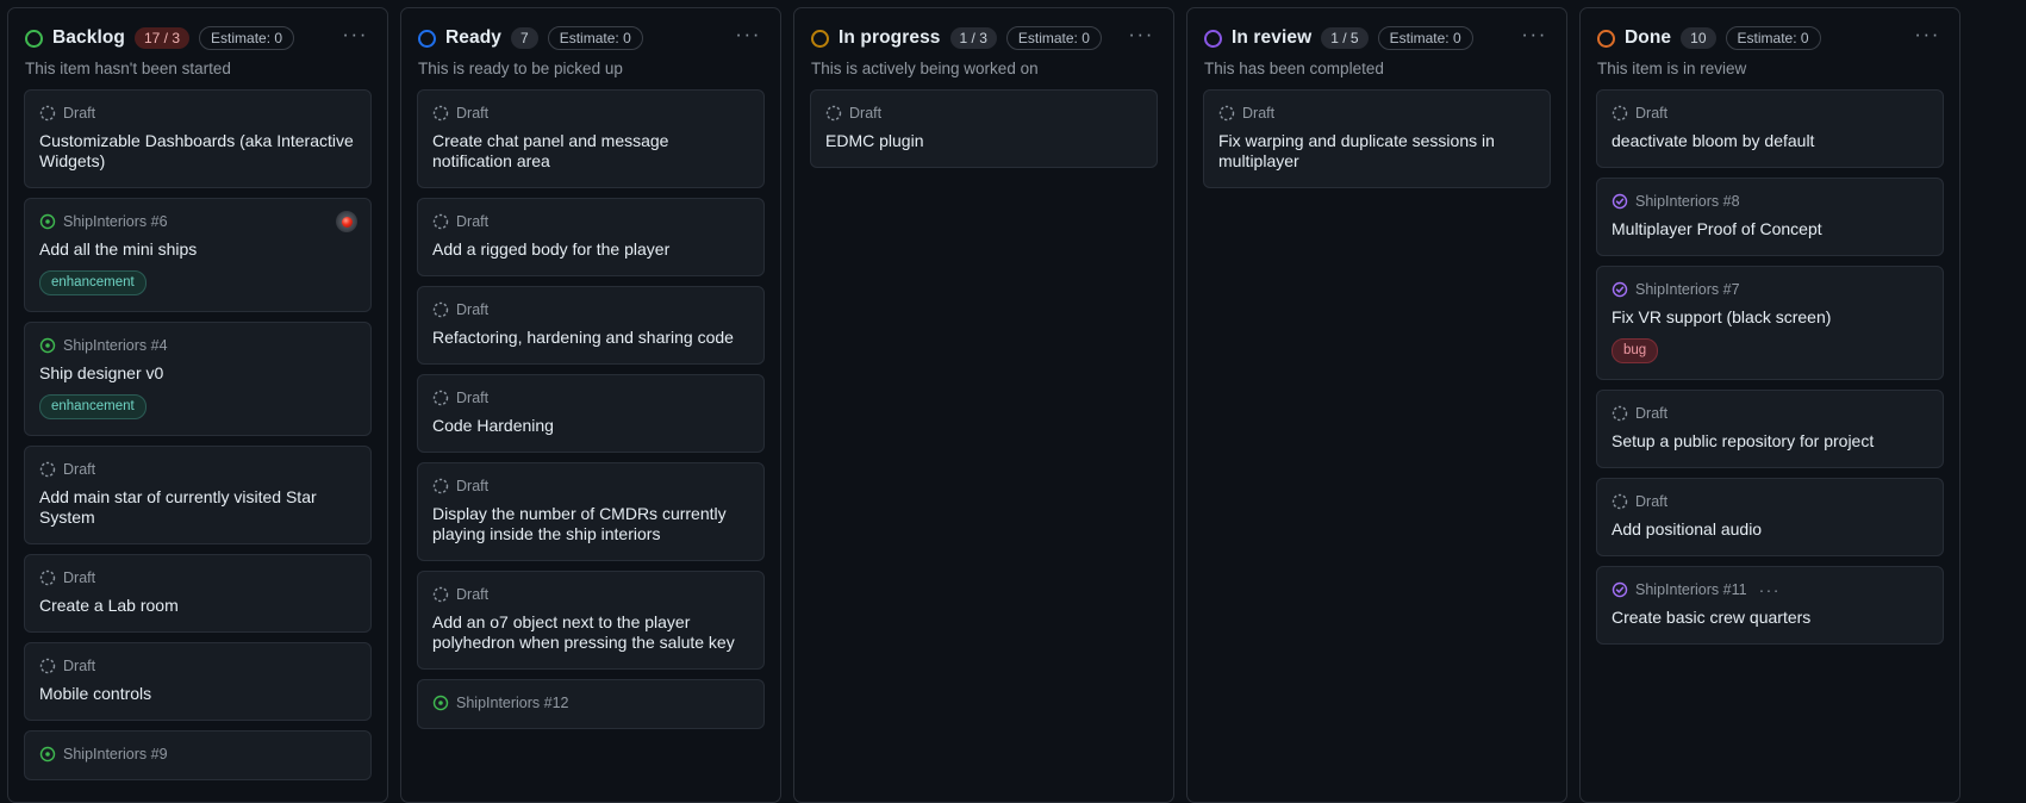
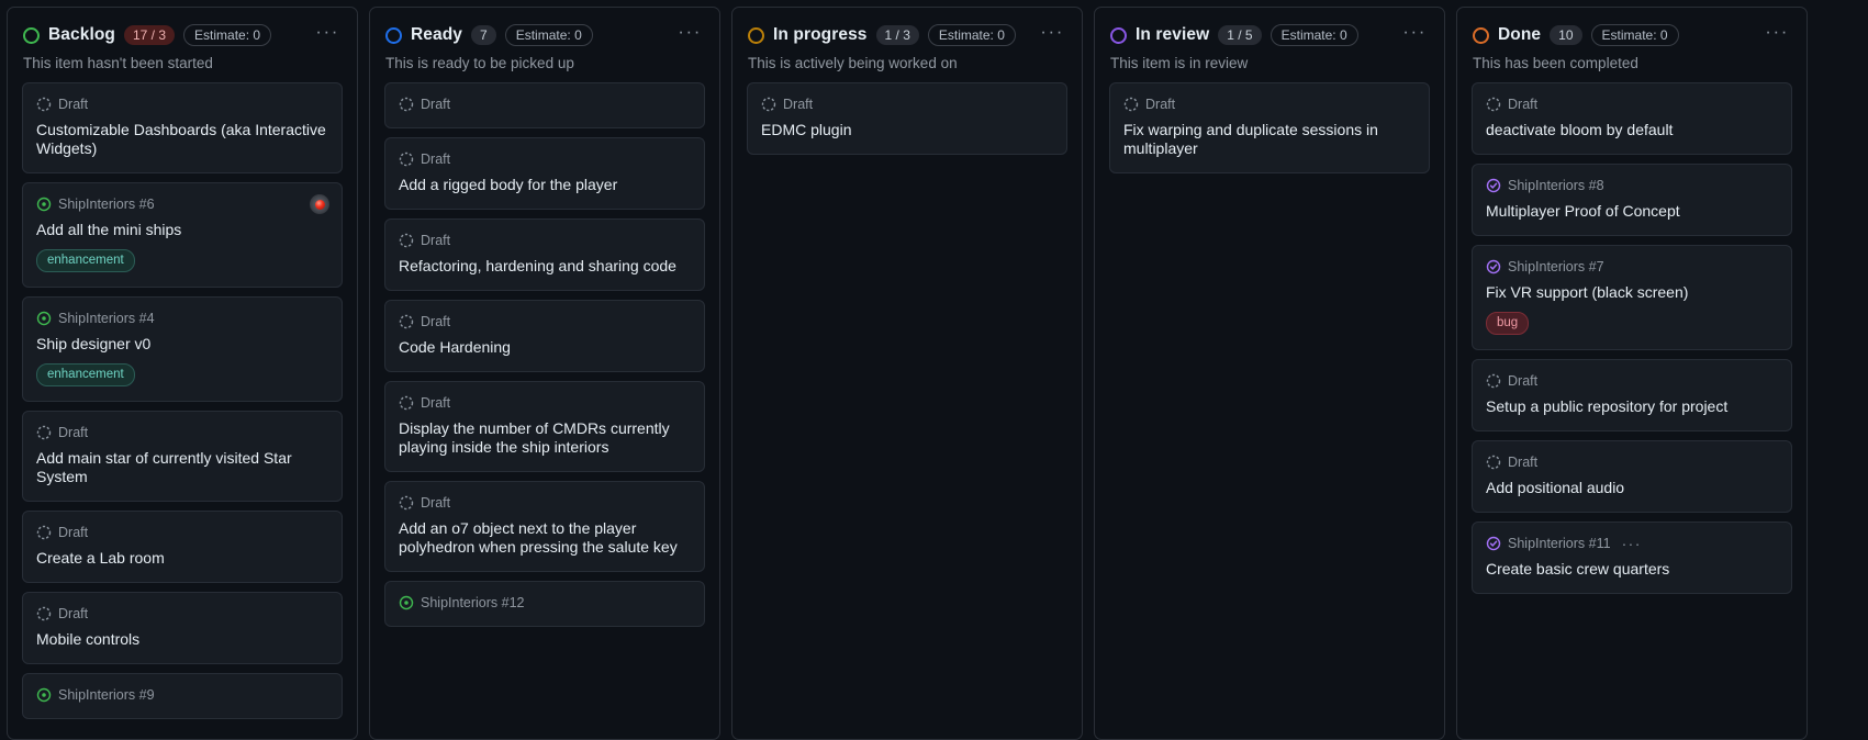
  Backlog
  17 / 3
  Estimate: 0
  ···
  This item hasn't been started
  Draft
  Customizable Dashboards (aka Interactive Widgets)
  ShipInteriors #6
  Add all the mini ships
  enhancement
  ShipInteriors #4
  Ship designer v0
  enhancement
  Draft
  Add main star of currently visited Star System
  Draft
  Create a Lab room
  Draft
  Mobile controls
  ShipInteriors #9
  Ready
  7
  Estimate: 0
  ···
  This is ready to be picked up
  Draft
- Create chat panel and message notification area
  Draft
  Add a rigged body for the player
  Draft
  Refactoring, hardening and sharing code
  Draft
  Code Hardening
  Draft
  Display the number of CMDRs currently playing inside the ship interiors
  Draft
  Add an o7 object next to the player polyhedron when pressing the salute key
  ShipInteriors #12
  In progress
  1 / 3
  Estimate: 0
  ···
  This is actively being worked on
  Draft
  EDMC plugin
  In review
  1 / 5
  Estimate: 0
  ···
- This has been completed
+ This item is in review
  Draft
  Fix warping and duplicate sessions in multiplayer
  Done
  10
  Estimate: 0
  ···
- This item is in review
+ This has been completed
  Draft
  deactivate bloom by default
  ShipInteriors #8
  Multiplayer Proof of Concept
  ShipInteriors #7
  Fix VR support (black screen)
  bug
  Draft
  Setup a public repository for project
  Draft
  Add positional audio
  ShipInteriors #11
  ···
  Create basic crew quarters
